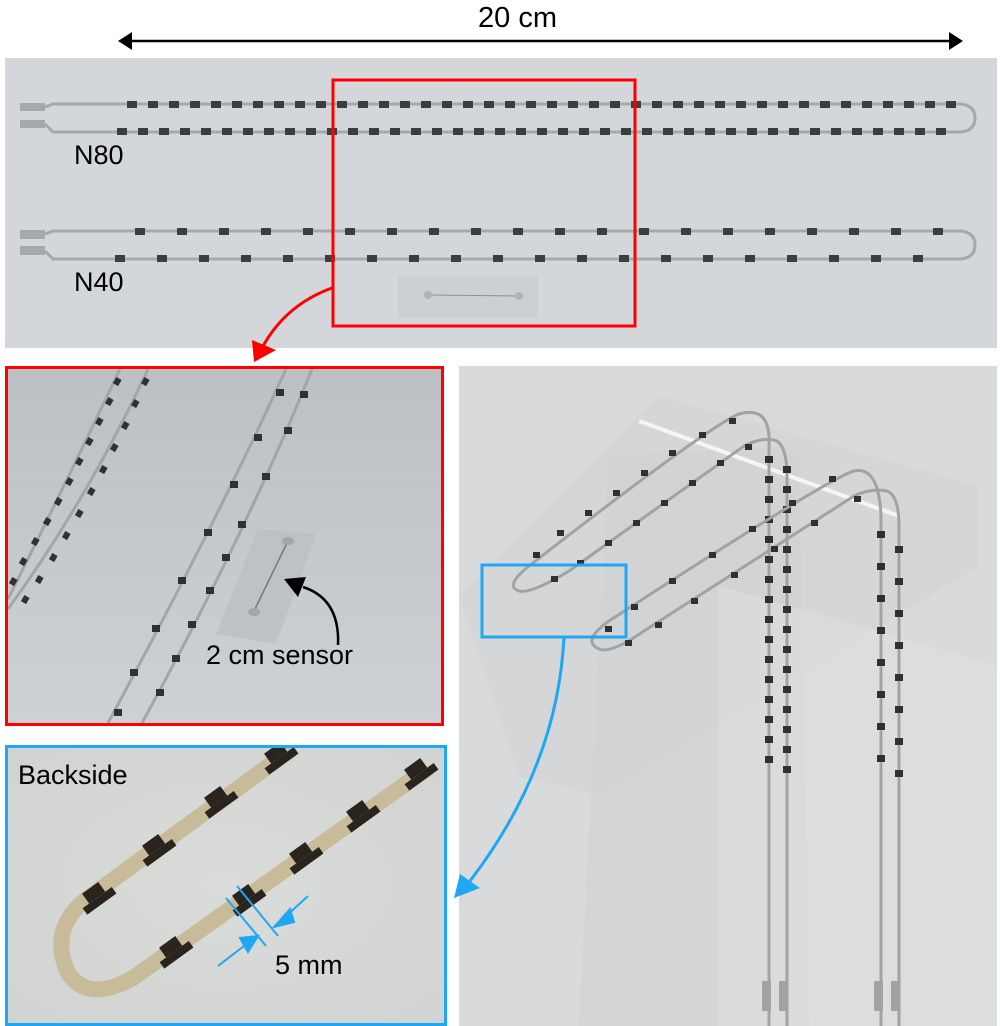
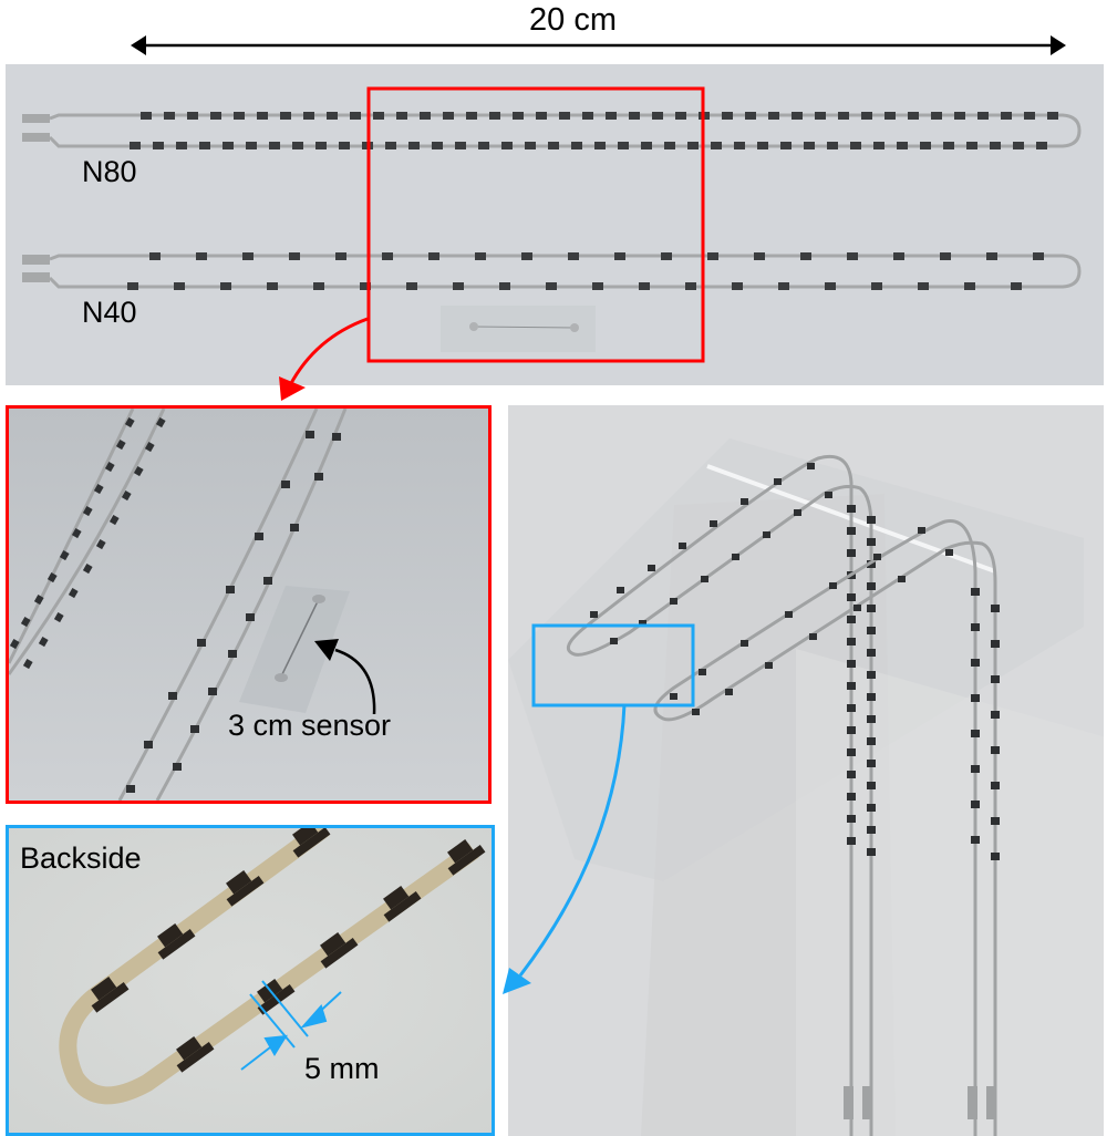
  20 cm
  N80
  N40
- 2 cm sensor
+ 3 cm sensor
  Backside
  5 mm
